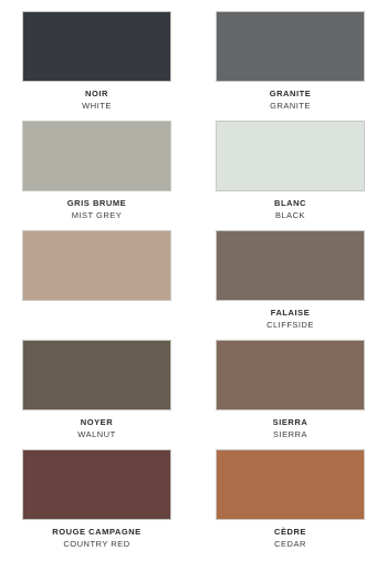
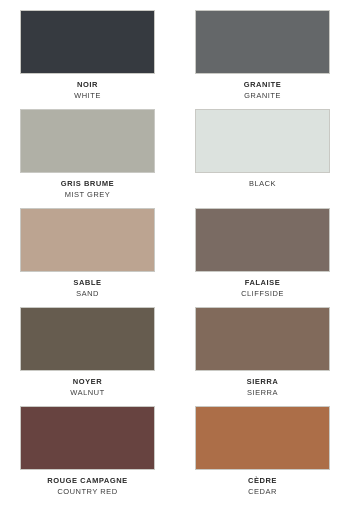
  NOIR
  WHITE
  GRANITE
  GRANITE
  GRIS BRUME
  MIST GREY
- BLANC
  BLACK
+ SABLE
+ SAND
  FALAISE
  CLIFFSIDE
  NOYER
  WALNUT
  SIERRA
  SIERRA
  ROUGE CAMPAGNE
  COUNTRY RED
  CÈDRE
  CEDAR
